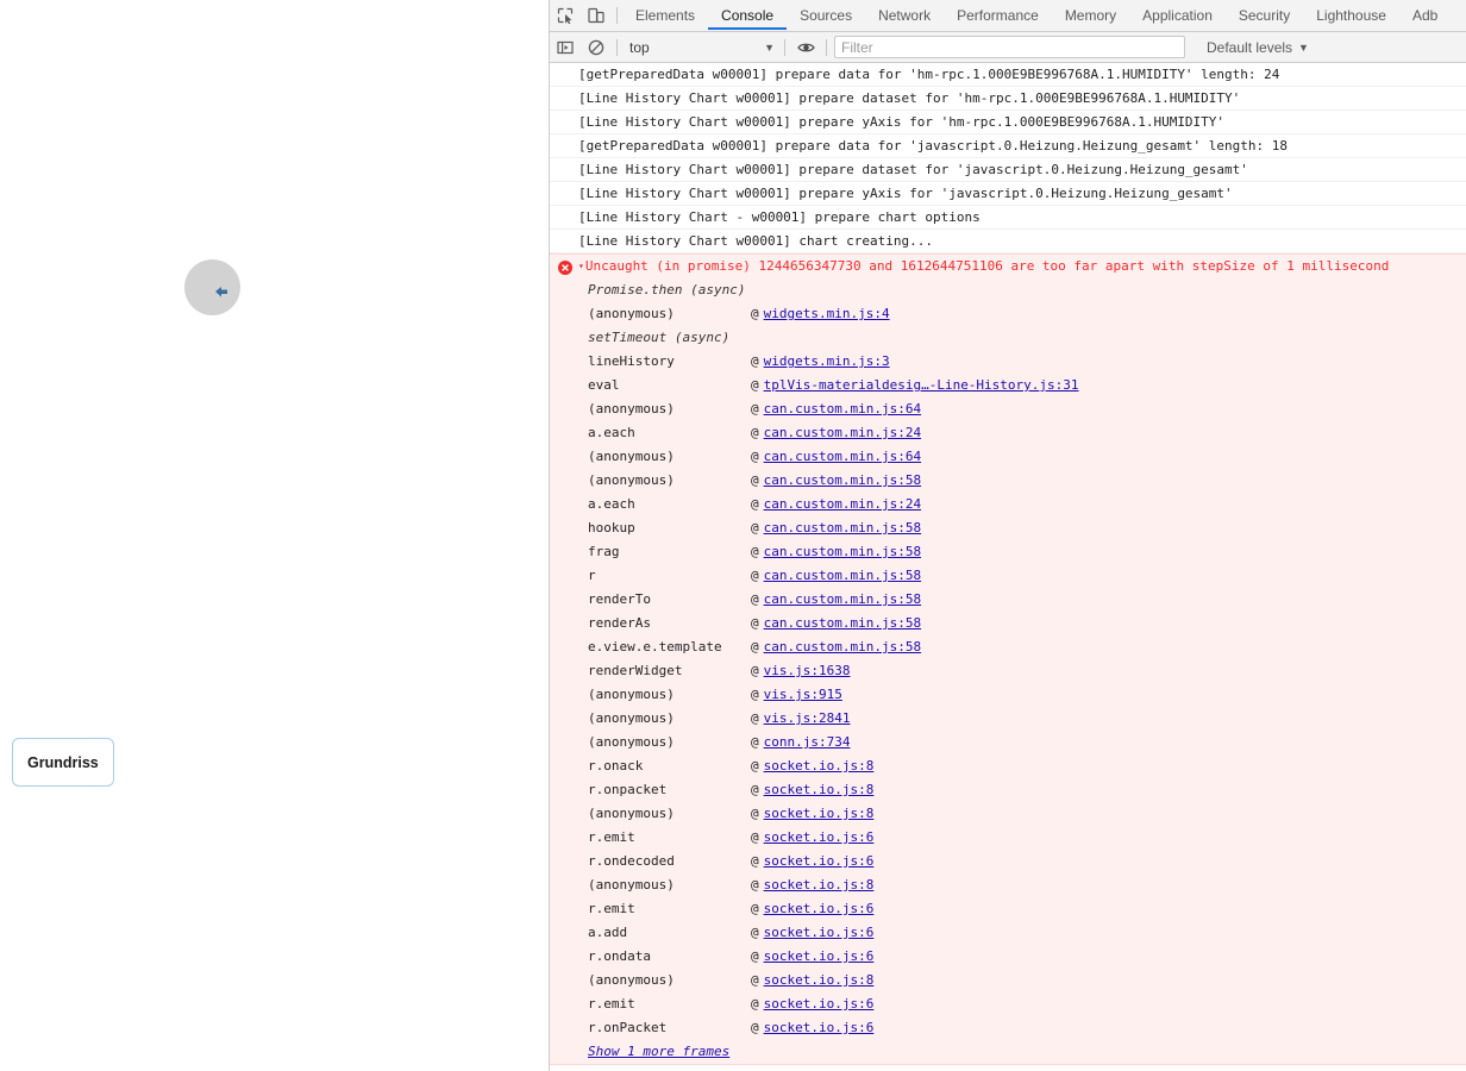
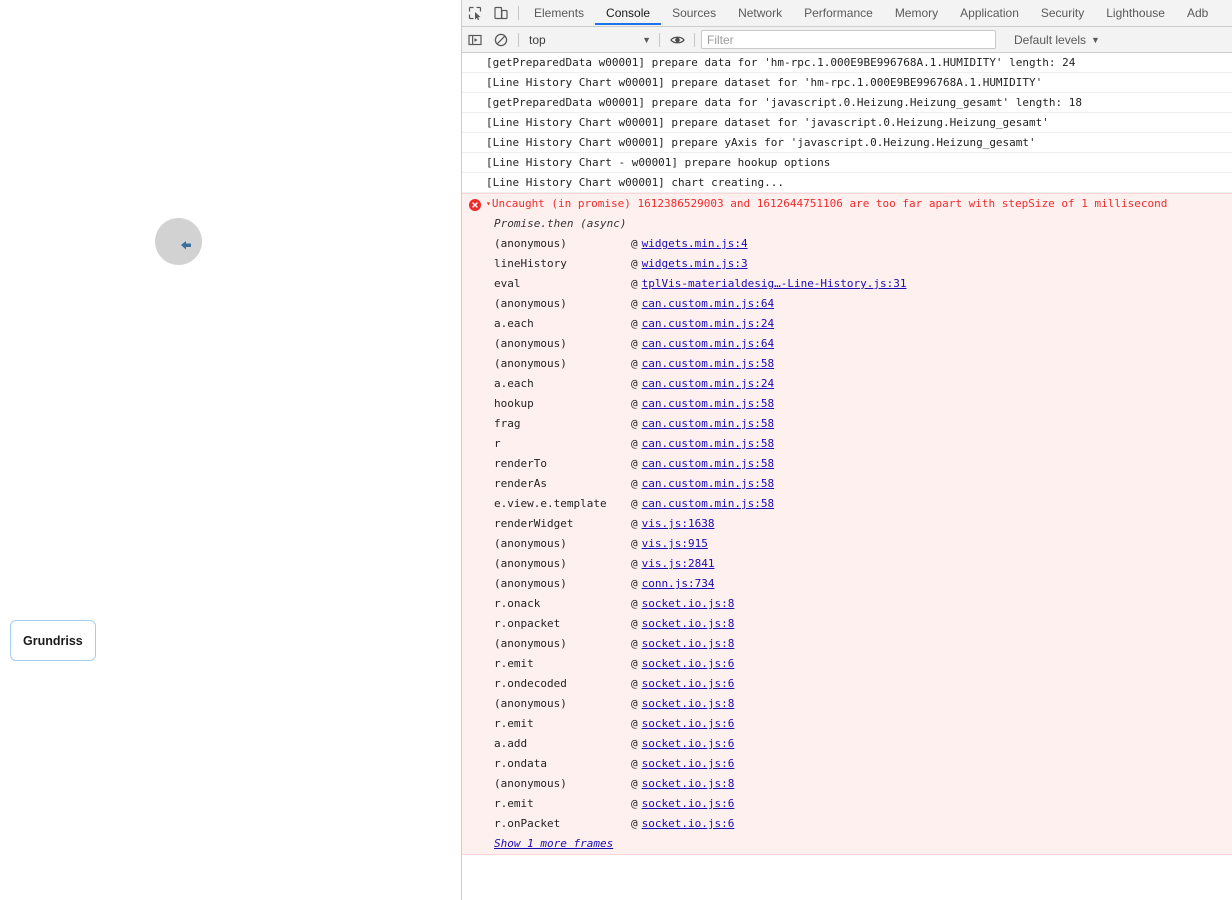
  Grundriss
  Elements
  Console
  Sources
  Network
  Performance
  Memory
  Application
  Security
  Lighthouse
  Adb
  top
  ▼
  Filter
  Default levels
  ▼
  [getPreparedData w00001] prepare data for 'hm-rpc.1.000E9BE996768A.1.HUMIDITY' length: 24
  [Line History Chart w00001] prepare dataset for 'hm-rpc.1.000E9BE996768A.1.HUMIDITY'
- [Line History Chart w00001] prepare yAxis for 'hm-rpc.1.000E9BE996768A.1.HUMIDITY'
  [getPreparedData w00001] prepare data for 'javascript.0.Heizung.Heizung_gesamt' length: 18
  [Line History Chart w00001] prepare dataset for 'javascript.0.Heizung.Heizung_gesamt'
  [Line History Chart w00001] prepare yAxis for 'javascript.0.Heizung.Heizung_gesamt'
- [Line History Chart - w00001] prepare chart options
+ [Line History Chart - w00001] prepare hookup options
  [Line History Chart w00001] chart creating...
- ▾Uncaught (in promise) 1244656347730 and 1612644751106 are too far apart with stepSize of 1 millisecond
+ ▾Uncaught (in promise) 1612386529003 and 1612644751106 are too far apart with stepSize of 1 millisecond
  Promise.then (async)
  (anonymous)
  @
  widgets.min.js:4
- setTimeout (async)
  lineHistory
  @
  widgets.min.js:3
  eval
  @
  tplVis-materialdesig…-Line-History.js:31
  (anonymous)
  @
  can.custom.min.js:64
  a.each
  @
  can.custom.min.js:24
  (anonymous)
  @
  can.custom.min.js:64
  (anonymous)
  @
  can.custom.min.js:58
  a.each
  @
  can.custom.min.js:24
  hookup
  @
  can.custom.min.js:58
  frag
  @
  can.custom.min.js:58
  r
  @
  can.custom.min.js:58
  renderTo
  @
  can.custom.min.js:58
  renderAs
  @
  can.custom.min.js:58
  e.view.e.template
  @
  can.custom.min.js:58
  renderWidget
  @
  vis.js:1638
  (anonymous)
  @
  vis.js:915
  (anonymous)
  @
  vis.js:2841
  (anonymous)
  @
  conn.js:734
  r.onack
  @
  socket.io.js:8
  r.onpacket
  @
  socket.io.js:8
  (anonymous)
  @
  socket.io.js:8
  r.emit
  @
  socket.io.js:6
  r.ondecoded
  @
  socket.io.js:6
  (anonymous)
  @
  socket.io.js:8
  r.emit
  @
  socket.io.js:6
  a.add
  @
  socket.io.js:6
  r.ondata
  @
  socket.io.js:6
  (anonymous)
  @
  socket.io.js:8
  r.emit
  @
  socket.io.js:6
  r.onPacket
  @
  socket.io.js:6
  Show 1 more frames
